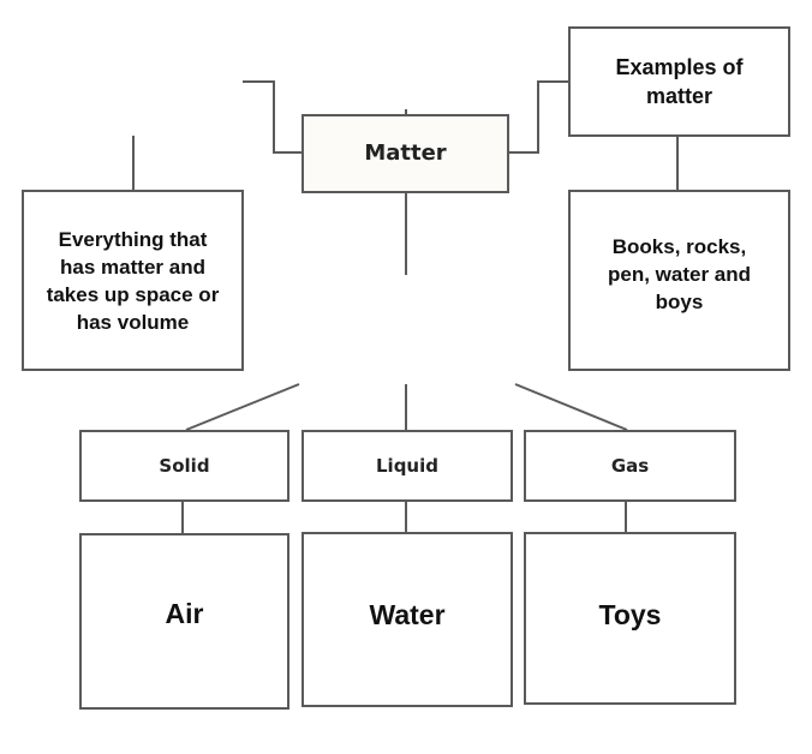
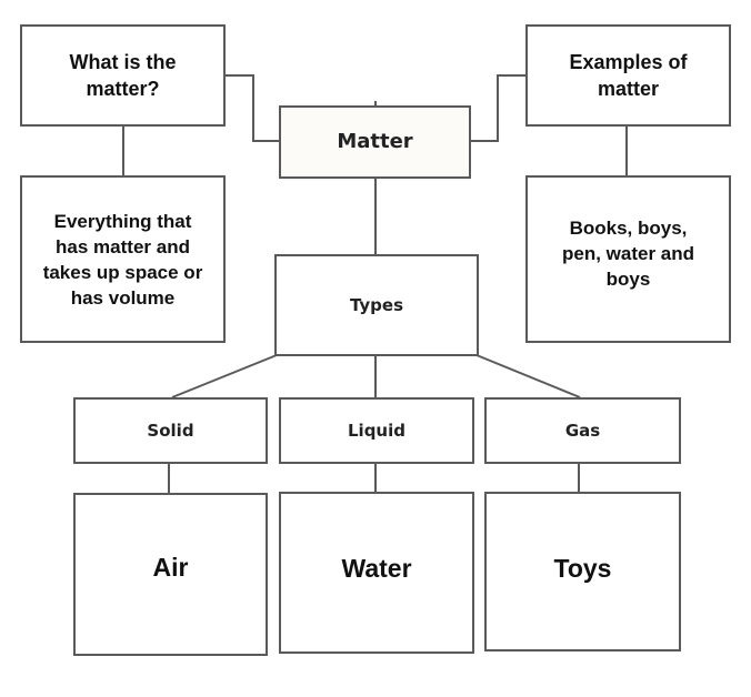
+ What is the matter?
  Matter
  Examples of matter
  Everything that has matter and takes up space or has volume
- Books, rocks, pen, water and boys
+ Books, boys, pen, water and boys
+ Types
  Solid
  Liquid
  Gas
  Air
  Water
  Toys
